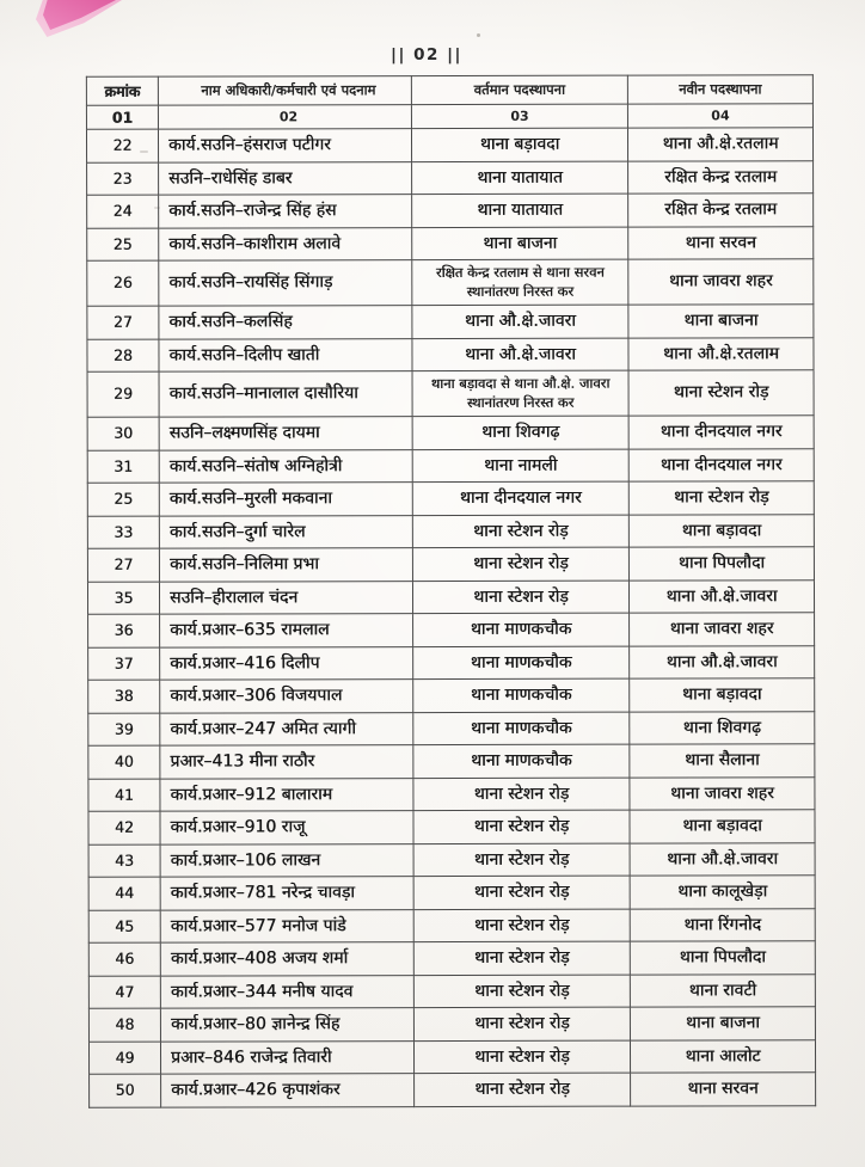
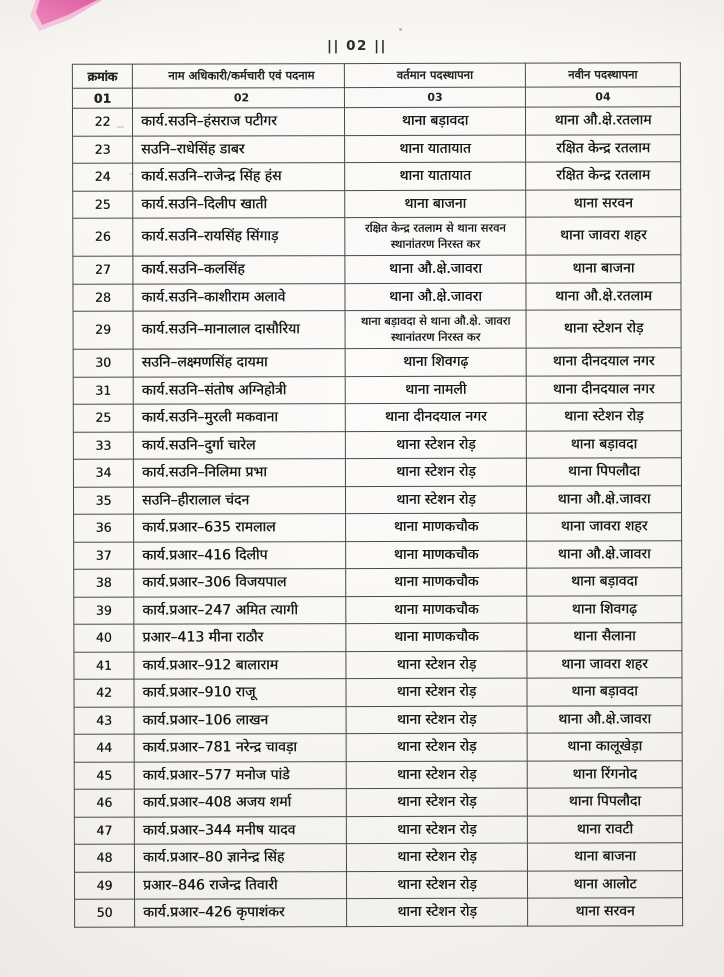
  || 02 ||
  क्रमांक	नाम अधिकारी/कर्मचारी एवं पदनाम	वर्तमान पदस्थापना	नवीन पदस्थापना
  01	02	03	04
  22	कार्य.सउनि–हंसराज पटीगर	थाना बड़ावदा	थाना औ.क्षे.रतलाम
  23	सउनि–राधेसिंह डाबर	थाना यातायात	रक्षित केन्द्र रतलाम
  24	कार्य.सउनि–राजेन्द्र सिंह हंस	थाना यातायात	रक्षित केन्द्र रतलाम
- 25	कार्य.सउनि–काशीराम अलावे	थाना बाजना	थाना सरवन
+ 25	कार्य.सउनि–दिलीप खाती	थाना बाजना	थाना सरवन
  26	कार्य.सउनि–रायसिंह सिंगाड़	रक्षित केन्द्र रतलाम से थाना सरवन स्थानांतरण निरस्त कर	थाना जावरा शहर
  27	कार्य.सउनि–कलसिंह	थाना औ.क्षे.जावरा	थाना बाजना
- 28	कार्य.सउनि–दिलीप खाती	थाना औ.क्षे.जावरा	थाना औ.क्षे.रतलाम
+ 28	कार्य.सउनि–काशीराम अलावे	थाना औ.क्षे.जावरा	थाना औ.क्षे.रतलाम
  29	कार्य.सउनि–मानालाल दासौरिया	थाना बड़ावदा से थाना औ.क्षे. जावरा स्थानांतरण निरस्त कर	थाना स्टेशन रोड़
  30	सउनि–लक्ष्मणसिंह दायमा	थाना शिवगढ़	थाना दीनदयाल नगर
  31	कार्य.सउनि–संतोष अग्निहोत्री	थाना नामली	थाना दीनदयाल नगर
  25	कार्य.सउनि–मुरली मकवाना	थाना दीनदयाल नगर	थाना स्टेशन रोड़
  33	कार्य.सउनि–दुर्गा चारेल	थाना स्टेशन रोड़	थाना बड़ावदा
- 27	कार्य.सउनि–निलिमा प्रभा	थाना स्टेशन रोड़	थाना पिपलौदा
+ 34	कार्य.सउनि–निलिमा प्रभा	थाना स्टेशन रोड़	थाना पिपलौदा
  35	सउनि–हीरालाल चंदन	थाना स्टेशन रोड़	थाना औ.क्षे.जावरा
  36	कार्य.प्रआर–635 रामलाल	थाना माणकचौक	थाना जावरा शहर
  37	कार्य.प्रआर–416 दिलीप	थाना माणकचौक	थाना औ.क्षे.जावरा
  38	कार्य.प्रआर–306 विजयपाल	थाना माणकचौक	थाना बड़ावदा
  39	कार्य.प्रआर–247 अमित त्यागी	थाना माणकचौक	थाना शिवगढ़
  40	प्रआर–413 मीना राठौर	थाना माणकचौक	थाना सैलाना
  41	कार्य.प्रआर–912 बालाराम	थाना स्टेशन रोड़	थाना जावरा शहर
  42	कार्य.प्रआर–910 राजू	थाना स्टेशन रोड़	थाना बड़ावदा
  43	कार्य.प्रआर–106 लाखन	थाना स्टेशन रोड़	थाना औ.क्षे.जावरा
  44	कार्य.प्रआर–781 नरेन्द्र चावड़ा	थाना स्टेशन रोड़	थाना कालूखेड़ा
  45	कार्य.प्रआर–577 मनोज पांडे	थाना स्टेशन रोड़	थाना रिंगनोद
  46	कार्य.प्रआर–408 अजय शर्मा	थाना स्टेशन रोड़	थाना पिपलौदा
  47	कार्य.प्रआर–344 मनीष यादव	थाना स्टेशन रोड़	थाना रावटी
  48	कार्य.प्रआर–80 ज्ञानेन्द्र सिंह	थाना स्टेशन रोड़	थाना बाजना
  49	प्रआर–846 राजेन्द्र तिवारी	थाना स्टेशन रोड़	थाना आलोट
  50	कार्य.प्रआर–426 कृपाशंकर	थाना स्टेशन रोड़	थाना सरवन
